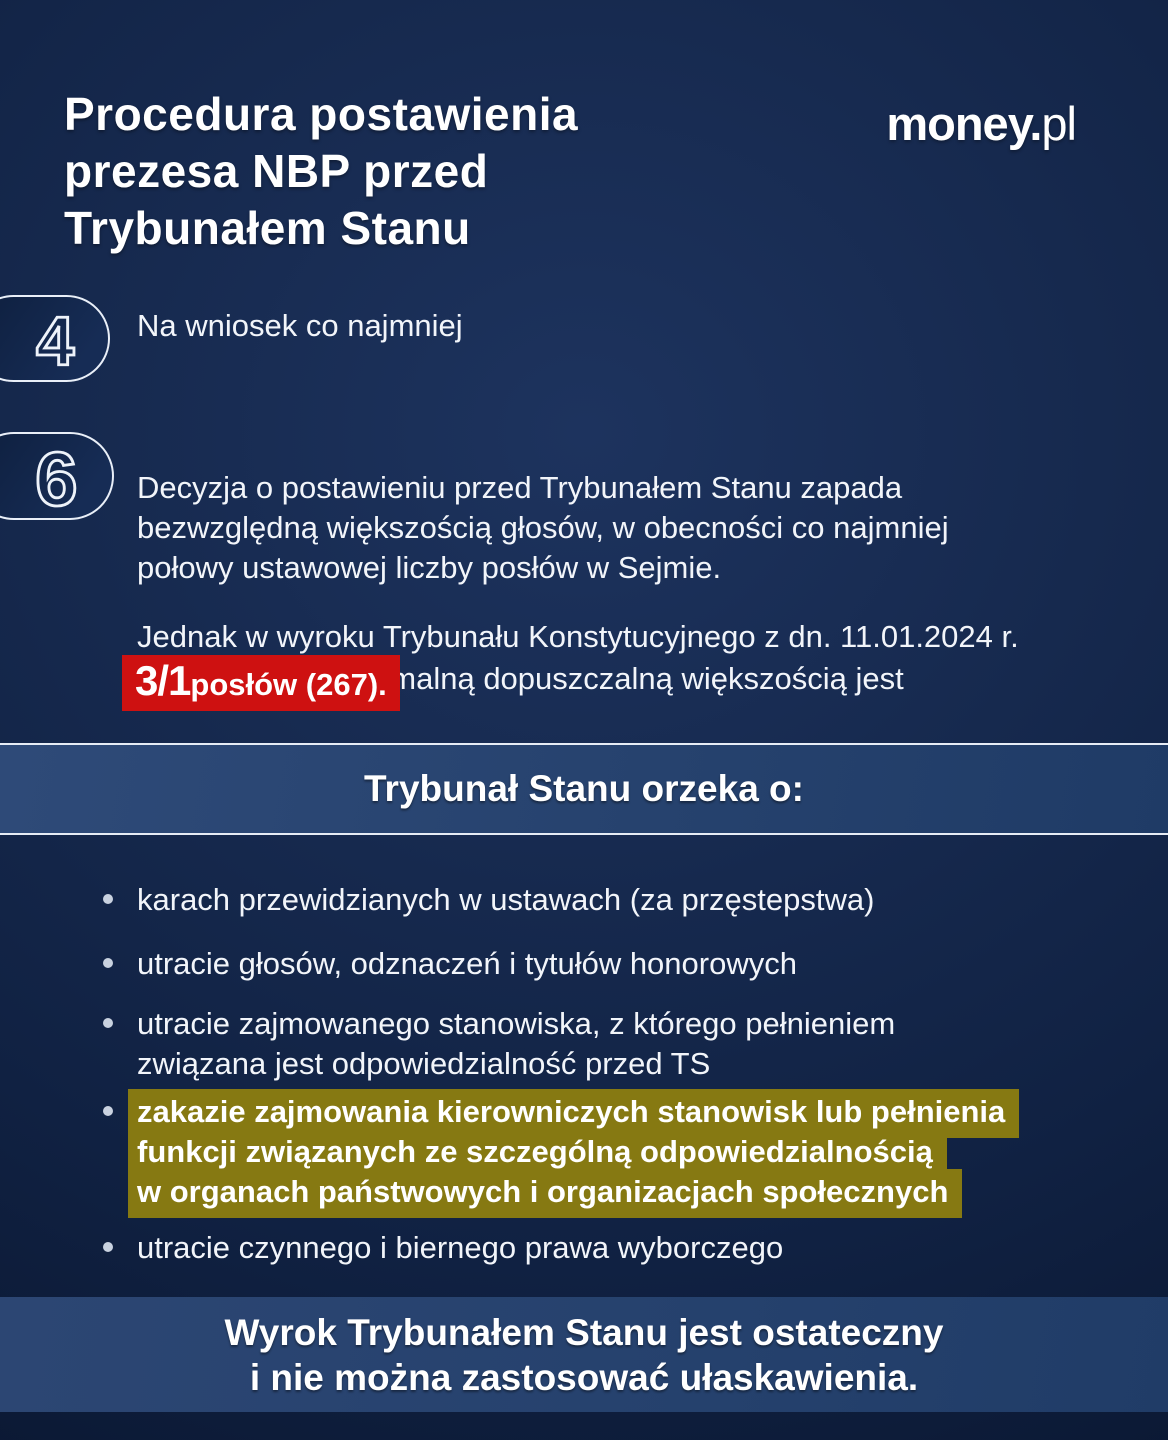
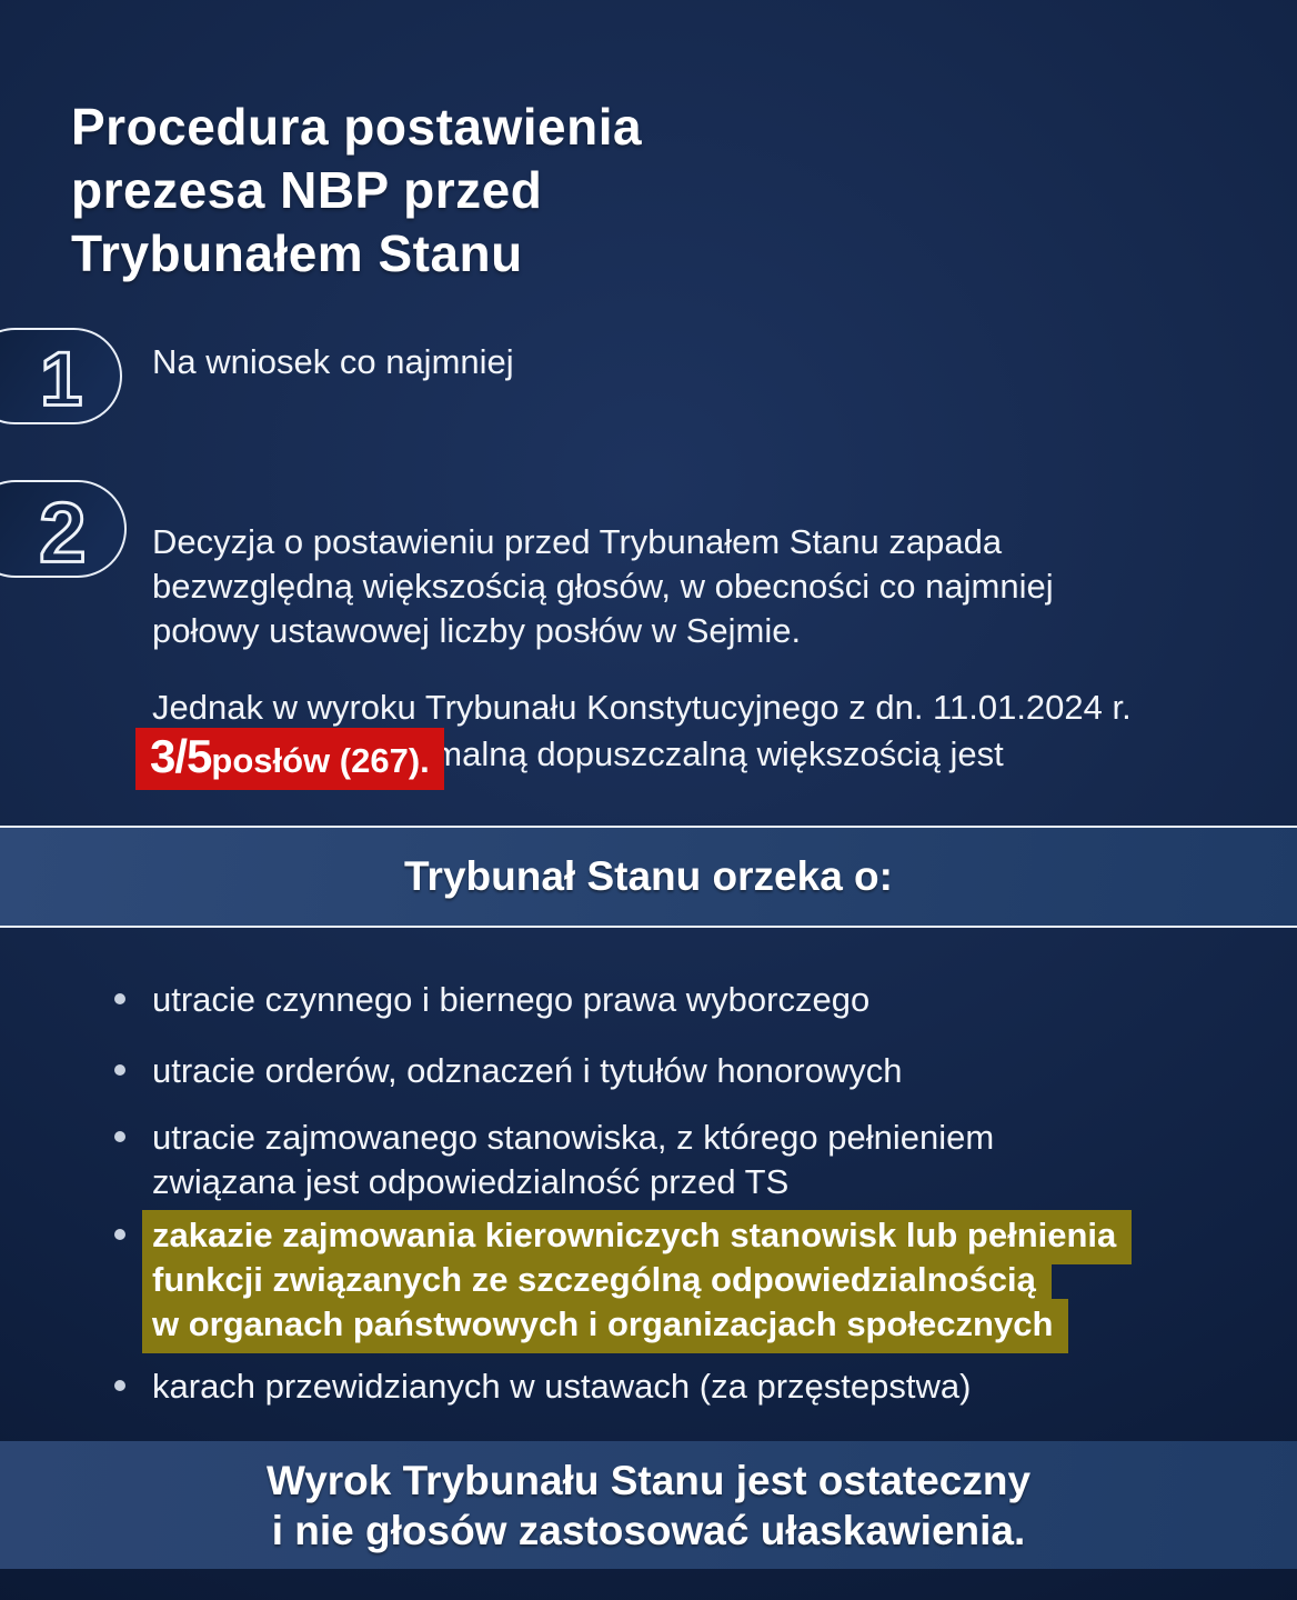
  Procedura postawienia
  prezesa NBP przed
  Trybunałem Stanu
- money.pl
- 4
+ 1
  Na wniosek co najmniej
- 6
+ 2
  Decyzja o postawieniu przed Trybunałem Stanu zapada
  bezwzględną większością głosów, w obecności co najmniej
  połowy ustawowej liczby posłów w Sejmie.
  Jednak w wyroku Trybunału Konstytucyjnego z dn. 11.01.2024 r.
- 3/1
+ 3/5
  posłów (267).
  Trybunał Stanu orzeka o:
- karach przewidzianych w ustawach (za przęstepstwa)
+ utracie czynnego i biernego prawa wyborczego
- utracie głosów, odznaczeń i tytułów honorowych
+ utracie orderów, odznaczeń i tytułów honorowych
  utracie zajmowanego stanowiska, z którego pełnieniem
  związana jest odpowiedzialność przed TS
  zakazie zajmowania kierowniczych stanowisk lub pełnienia
  funkcji związanych ze szczególną odpowiedzialnością
  w organach państwowych i organizacjach społecznych
- utracie czynnego i biernego prawa wyborczego
+ karach przewidzianych w ustawach (za przęstepstwa)
- Wyrok Trybunałem Stanu jest ostateczny
+ Wyrok Trybunału Stanu jest ostateczny
- i nie można zastosować ułaskawienia.
+ i nie głosów zastosować ułaskawienia.
